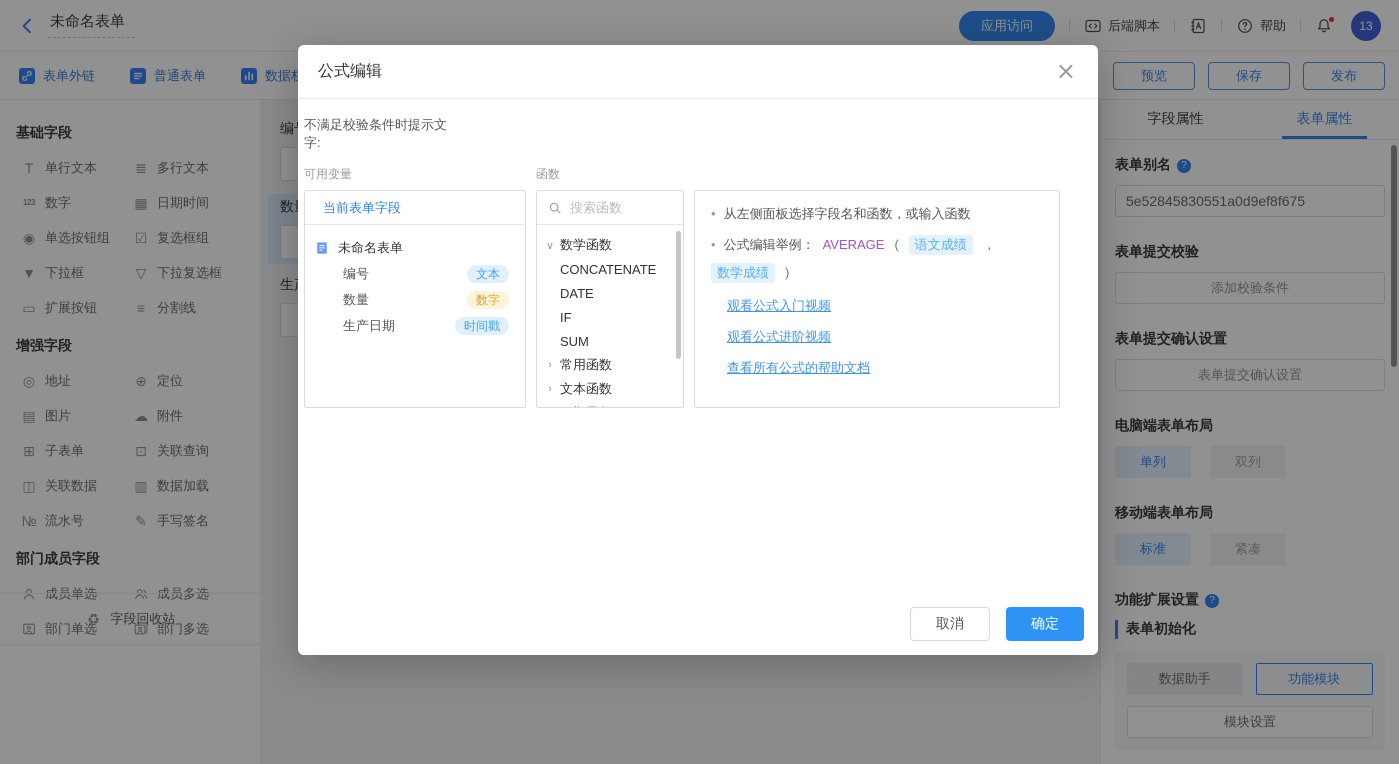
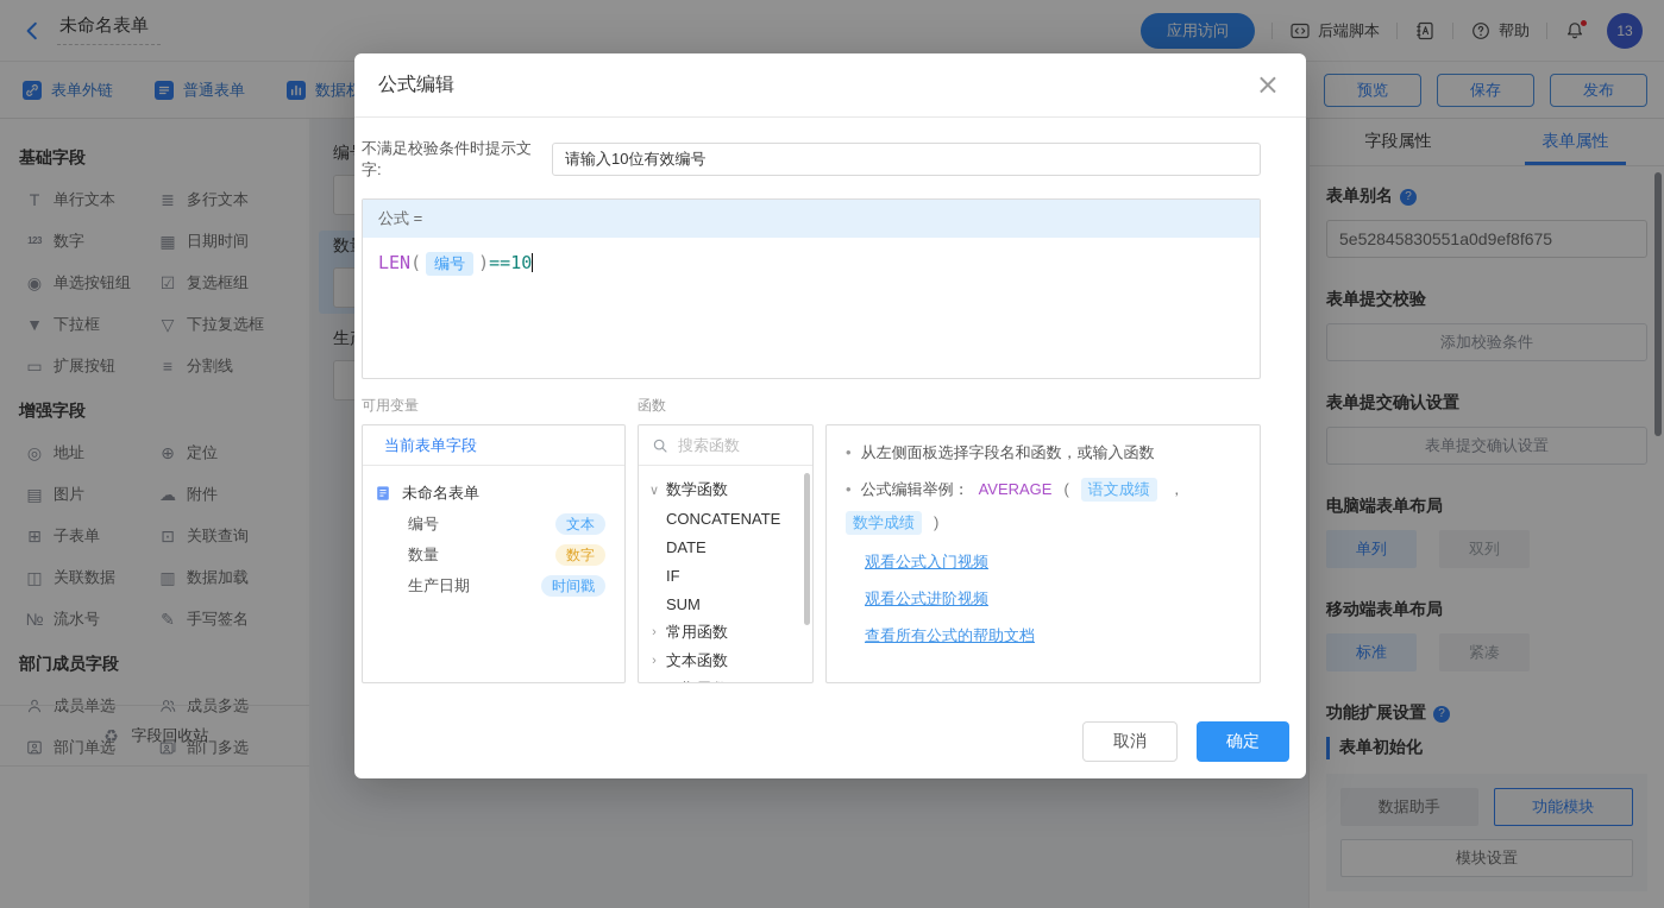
  未命名表单
  应用访问
  后端脚本
  帮助
  13
  表单外链
  普通表单
  预览
  保存
  发布
  基础字段
  T
  单行文本
  ≣
  多行文本
  123
  数字
  ▦
  日期时间
  ◉
  单选按钮组
  ☑
  复选框组
  ▼
  下拉框
  ▽
  下拉复选框
  ▭
  扩展按钮
  ≡
  分割线
  增强字段
  ◎
  地址
  ⊕
  定位
  ▤
  图片
  ☁
  附件
  ⊞
  子表单
  ⊡
  关联查询
  ◫
  关联数据
  ▥
  数据加载
  №
  流水号
  ✎
  手写签名
  部门成员字段
  成员单选
  成员多选
  部门单选
  部门多选
  ♻
  字段回收站
  字段属性
  表单属性
  表单别名
  ?
  5e52845830551a0d9ef8f675
  表单提交校验
  添加校验条件
  表单提交确认设置
  表单提交确认设置
  电脑端表单布局
  单列
  双列
  移动端表单布局
  标准
  紧凑
  功能扩展设置
  ?
  表单初始化
  数据助手
  功能模块
  模块设置
  公式编辑
  ×
  不满足校验条件时提示文字:
+ 请输入10位有效编号
+ 公式 =
+ LEN( 编号 )==10
  可用变量
  当前表单字段
  未命名表单
  编号
  文本
  数量
  数字
  生产日期
  时间戳
  函数
  搜索函数
  ∨
  数学函数
  CONCATENATE
  DATE
  IF
  SUM
  ›
  常用函数
  ›
  文本函数
  •
  从左侧面板选择字段名和函数，或输入函数
  •
  公式编辑举例：
  AVERAGE
  (
  语文成绩
  ，
  数学成绩
  )
  观看公式入门视频
  观看公式进阶视频
  查看所有公式的帮助文档
  取消
  确定
